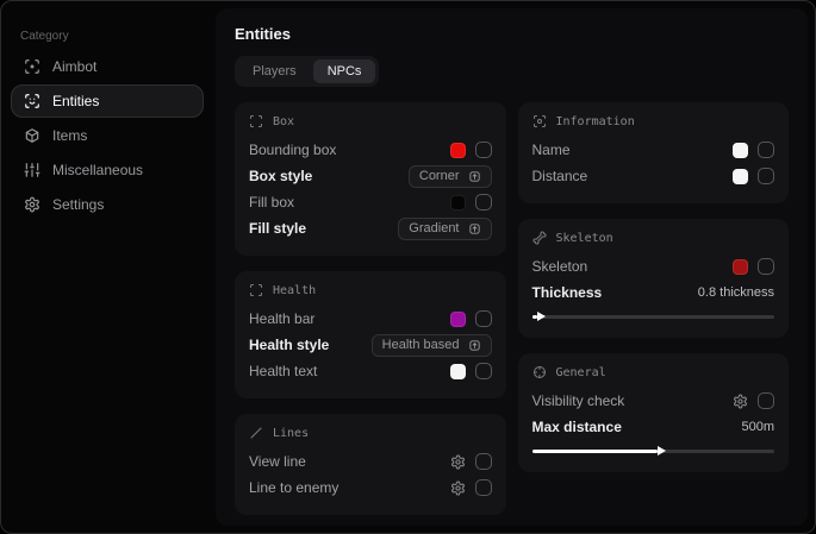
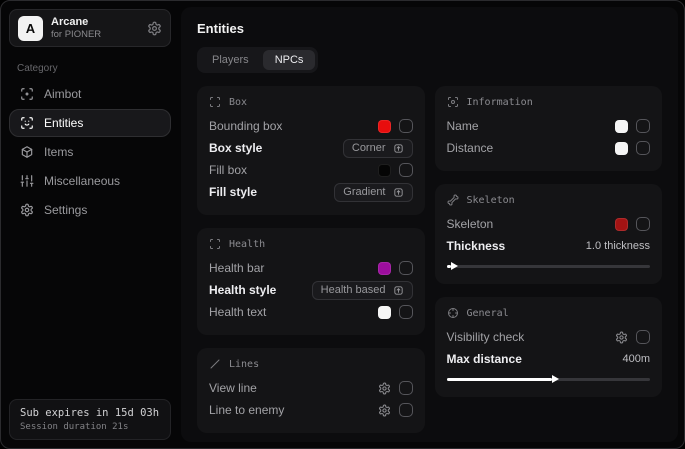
+ A
+ Arcane
+ for PIONER
  Category
  Aimbot
  Entities
  Items
  Miscellaneous
  Settings
+ Sub expires in 15d 03h
+ Session duration 21s
  Entities
  Players
  NPCs
  Box
  Bounding box
  Box style
  Corner
  Fill box
  Fill style
  Gradient
  Health
  Health bar
  Health style
  Health based
  Health text
  Lines
  View line
  Line to enemy
  Information
  Name
  Distance
  Skeleton
  Skeleton
  Thickness
- 0.8 thickness
+ 1.0 thickness
  General
  Visibility check
  Max distance
- 500m
+ 400m
